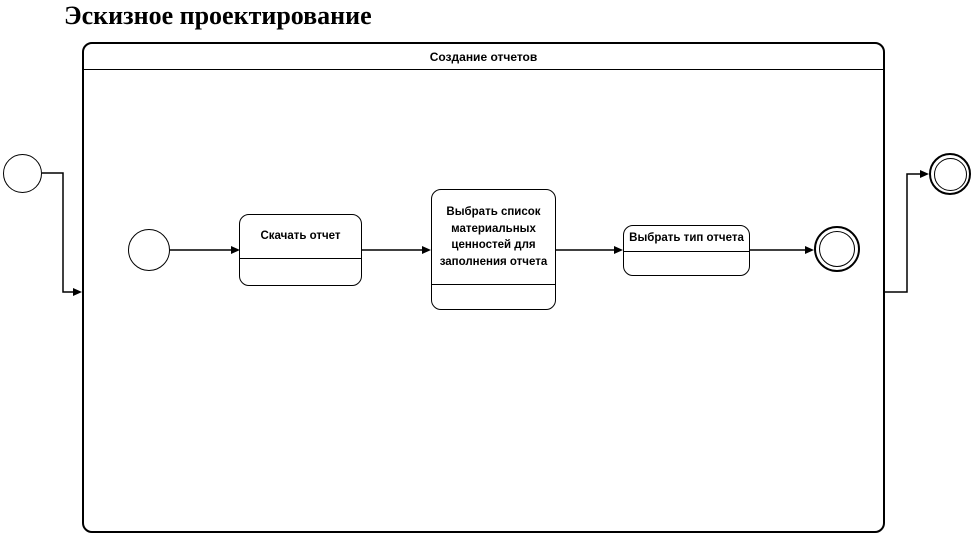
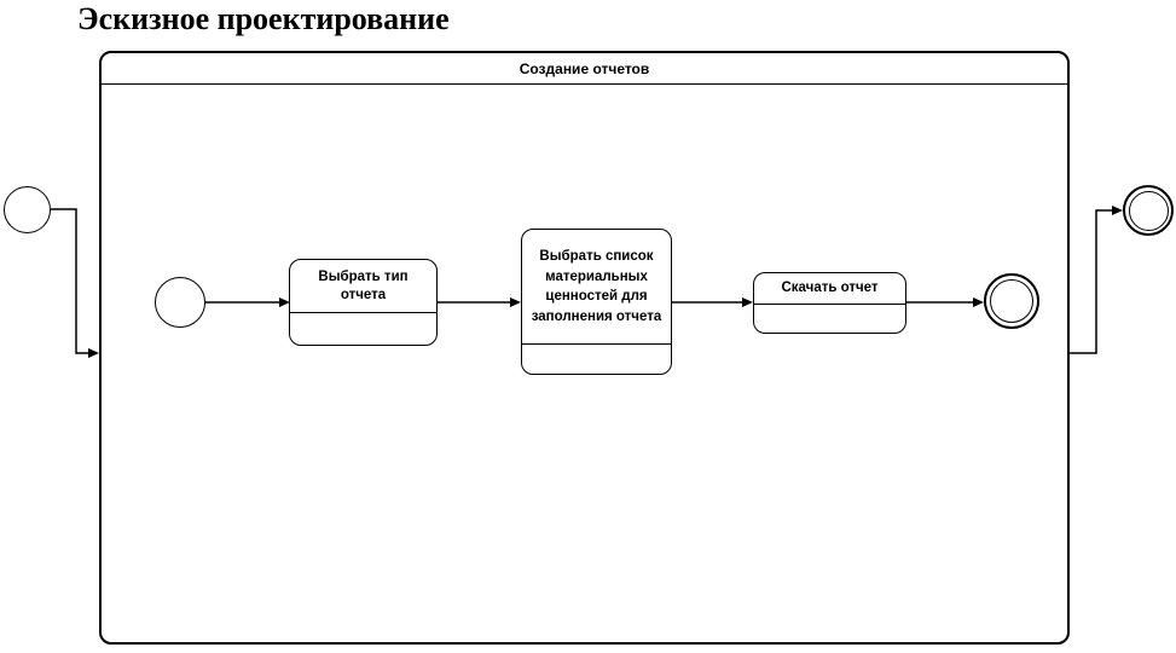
  Эскизное проектирование
  Создание отчетов
- Скачать отчет
+ Выбрать тип отчета
  Выбрать список материальных ценностей для заполнения отчета
- Выбрать тип отчета
+ Скачать отчет
